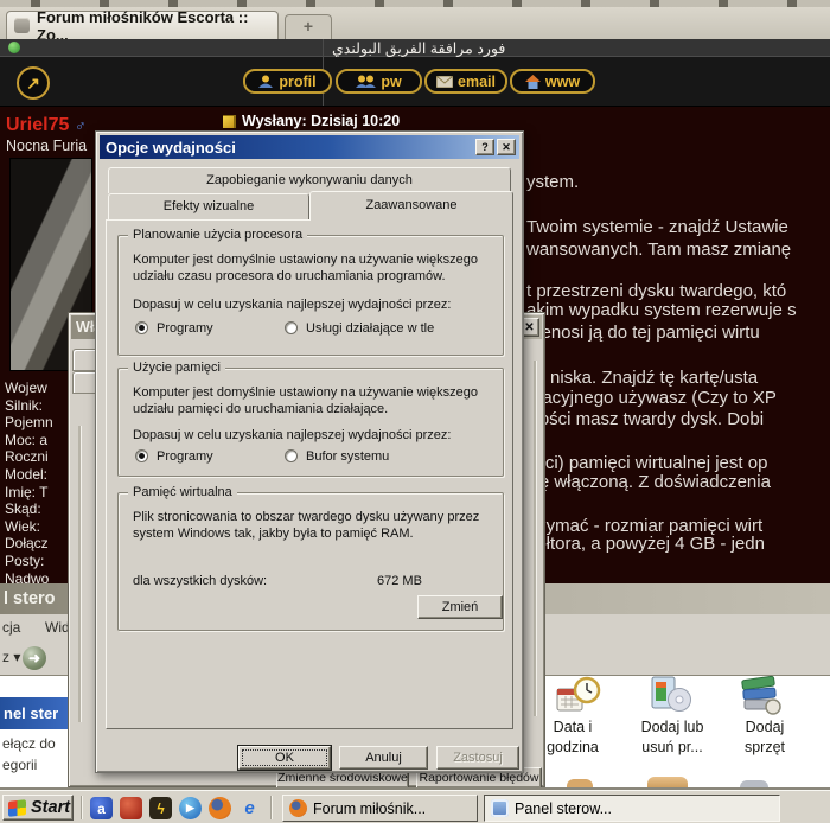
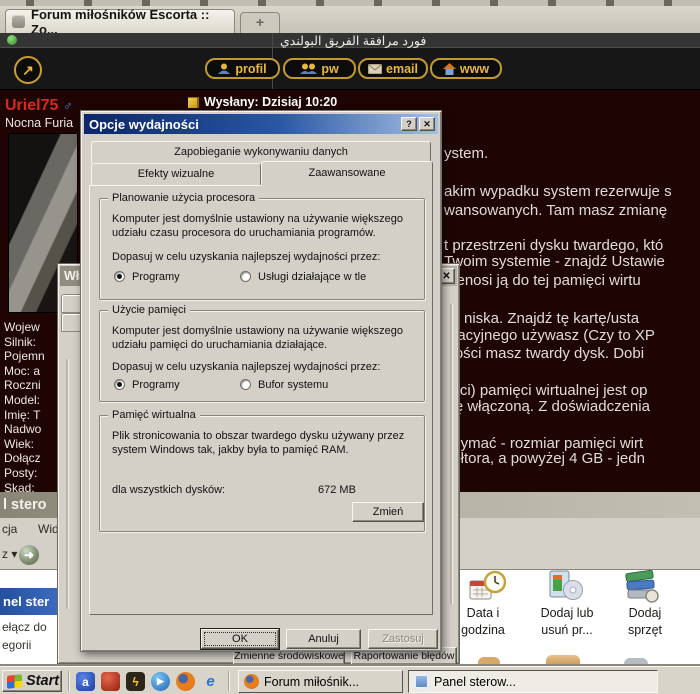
  Forum miłośników Escorta :: Zo...
  +
  فورد مرافقة الفريق البولندي
  ↗
  profil
  pw
  email
  www
  Uriel75 ♂
  Nocna Furia
  Wysłany: Dzisiaj 10:20
  Wojew
  Silnik:
  Pojemn
  Moc: a
  Roczni
  Model:
  Imię: T
- Skąd:
+ Nadwo
  Wiek:
  Dołącz
  Posty:
- Nadwo
+ Skąd:
  ystem.
- Twoim systemie - znajdź Ustawie
+ akim wypadku system rezerwuje s
  wansowanych. Tam masz zmianę
  t przestrzeni dysku twardego, któ
- akim wypadku system rezerwuje s
+ Twoim systemie - znajdź Ustawie
  enosi ją do tej pamięci wirtu
  niska. Znajdź tę kartę/usta
  acyjnego używasz (Czy to XP
  ści masz twardy dysk. Dobi
  ci) pamięci wirtualnej jest op
  włączoną. Z doświadczenia
  ymać - rozmiar pamięci wirt
  łtora, a powyżej 4 GB - jedn
  l stero
  cja
  Wid
  z ▾
  ➜
  nel ster
  ełącz do
  egorii
  Data i
  godzina
  Dodaj lub
  usuń pr...
  Dodaj
  sprzęt
  ✕
  Zmienne środowiskowe
  Raportowanie błędów
  Opcje wydajności
  ?
  ✕
  Zapobieganie wykonywaniu danych
  Efekty wizualne
  Zaawansowane
  Planowanie użycia procesora
  Komputer jest domyślnie ustawiony na używanie większego
  udziału czasu procesora do uruchamiania programów.
  Dopasuj w celu uzyskania najlepszej wydajności przez:
  Programy
  Usługi działające w tle
  Użycie pamięci
  Komputer jest domyślnie ustawiony na używanie większego
  udziału pamięci do uruchamiania działające.
  Dopasuj w celu uzyskania najlepszej wydajności przez:
  Programy
  Bufor systemu
  Pamięć wirtualna
  Plik stronicowania to obszar twardego dysku używany przez
  system Windows tak, jakby była to pamięć RAM.
  dla wszystkich dysków:
  672 MB
  Zmień
  OK
  Anuluj
  Zastosuj
  Start
  a
  ϟ
  ▶
  e
  Forum miłośnik...
  Panel sterow...
